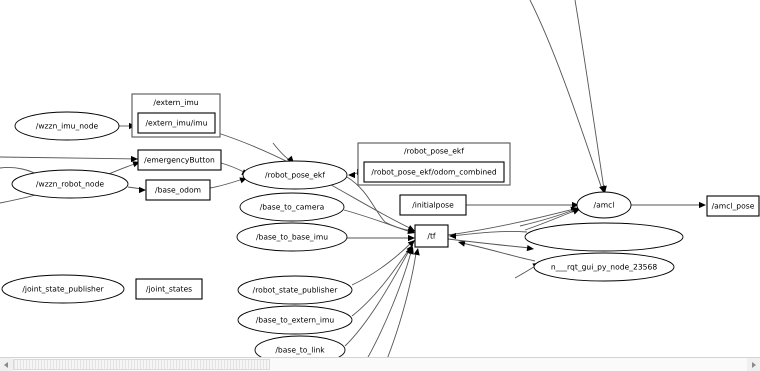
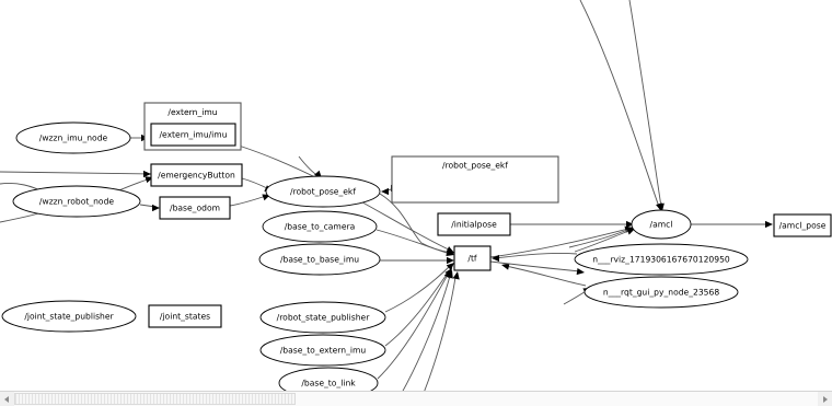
  /wzzn_imu_node
  /wzzn_robot_node
  /joint_state_publisher
  /extern_imu
  /extern_imu/imu
  /emergencyButton
  /base_odom
  /joint_states
  /robot_pose_ekf
  /base_to_camera
  /base_to_base_imu
  /robot_state_publisher
  /base_to_extern_imu
  /base_to_link
  /robot_pose_ekf
- /robot_pose_ekf/odom_combined
  /initialpose
  /tf
  /amcl
  /amcl_pose
+ n___rviz_1719306167670120950
  n___rqt_gui_py_node_23568
